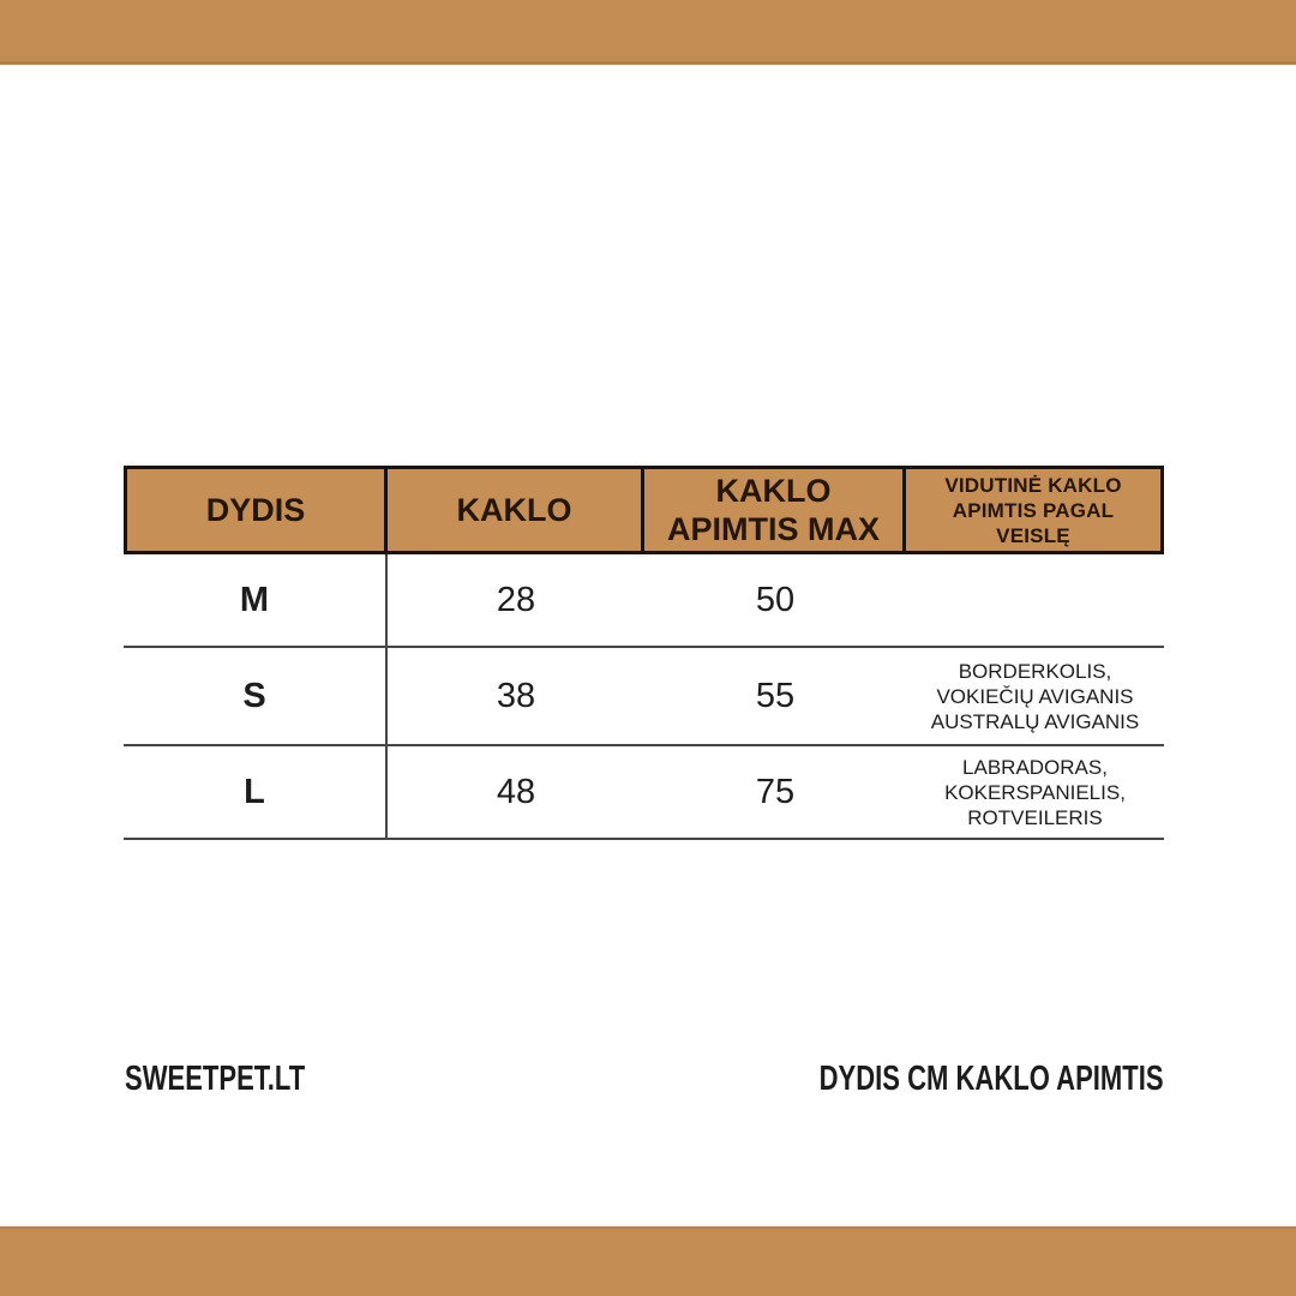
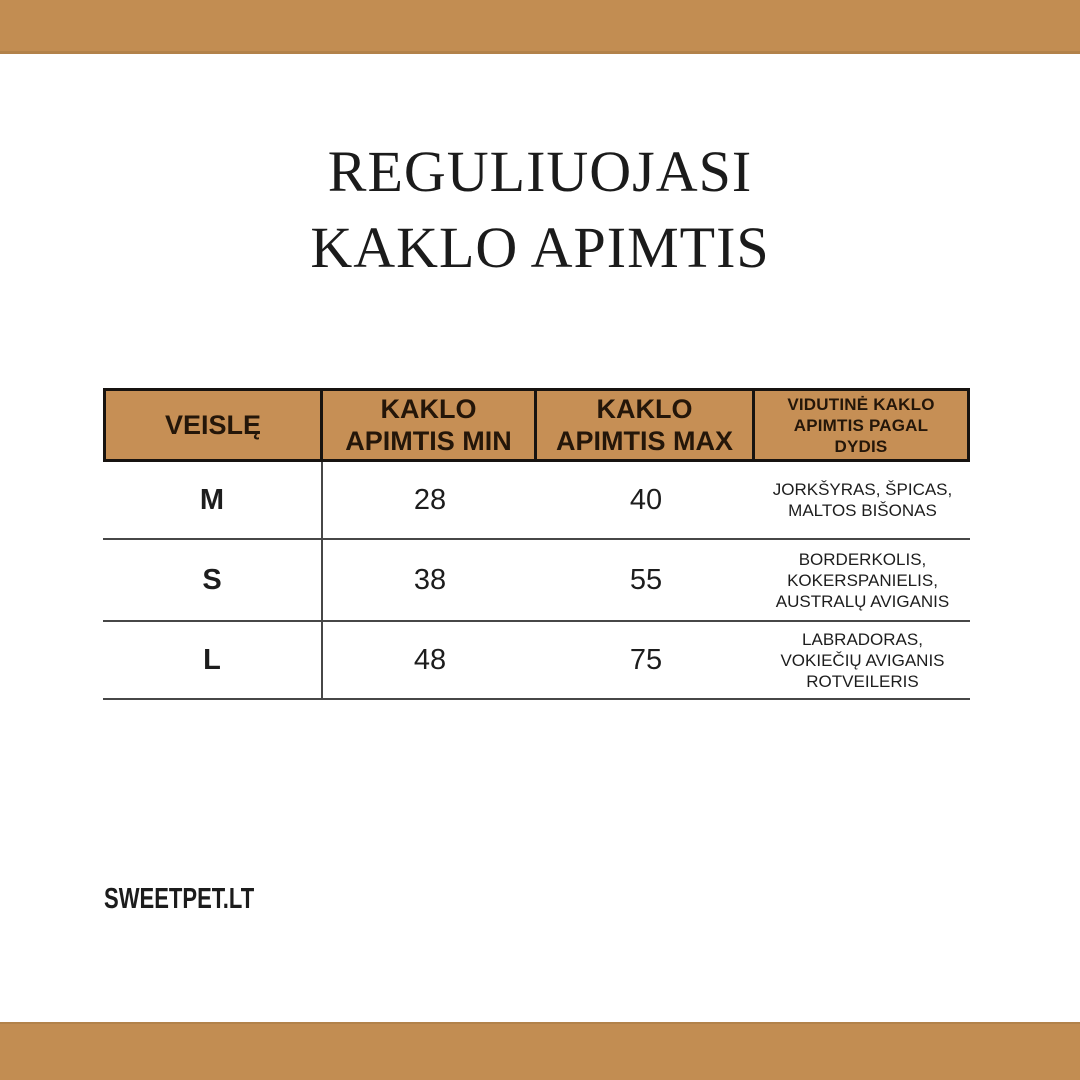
+ REGULIUOJASI
+ KAKLO APIMTIS
- DYDIS
+ VEISLĘ
  KAKLO
+ APIMTIS MIN
  KAKLO
  APIMTIS MAX
  VIDUTINĖ KAKLO
  APIMTIS PAGAL
- VEISLĘ
+ DYDIS
  M
  28
- 50
+ 40
+ JORKŠYRAS, ŠPICAS,
+ MALTOS BIŠONAS
  S
  38
  55
  BORDERKOLIS,
- VOKIEČIŲ AVIGANIS
+ KOKERSPANIELIS,
  AUSTRALŲ AVIGANIS
  L
  48
  75
  LABRADORAS,
- KOKERSPANIELIS,
+ VOKIEČIŲ AVIGANIS
  ROTVEILERIS
  SWEETPET.LT
- DYDIS CM KAKLO APIMTIS
